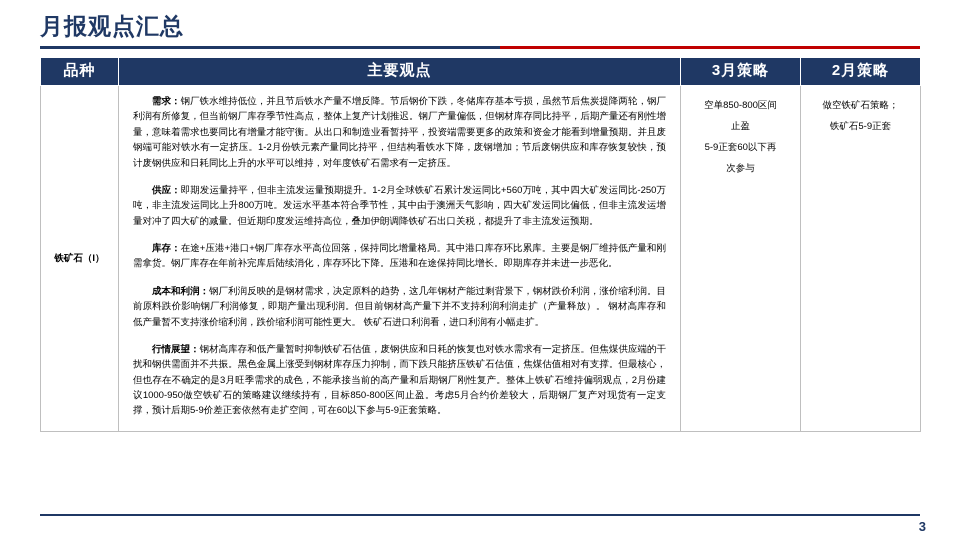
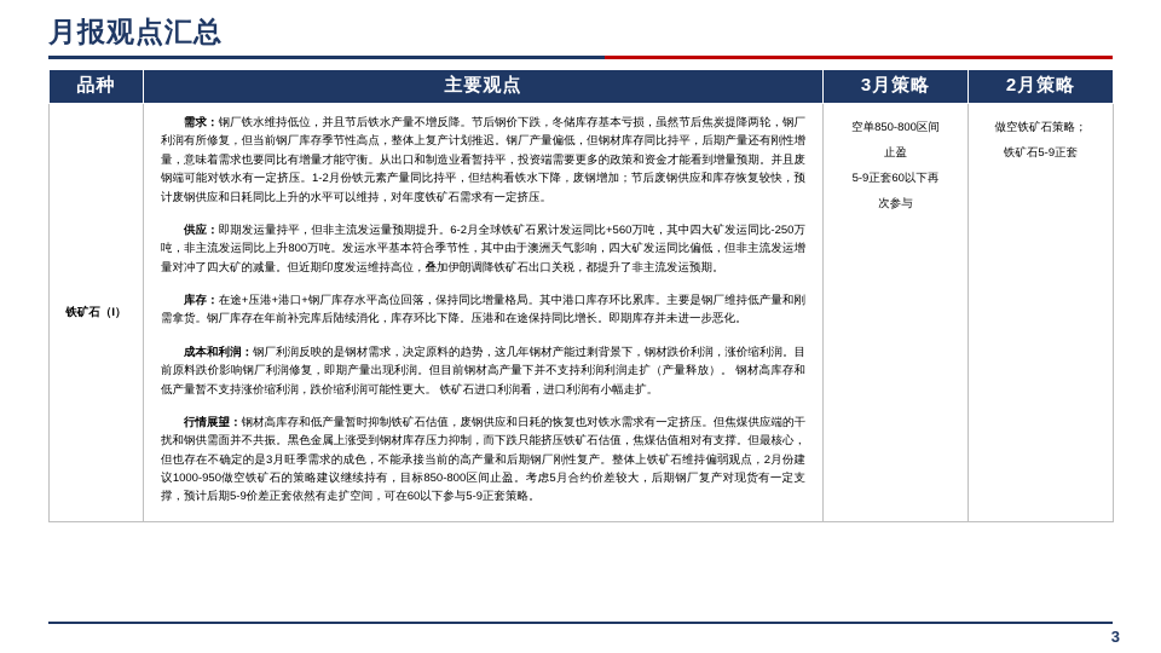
  月报观点汇总
  品种	主要观点	3月策略	2月策略
- 铁矿石（I）	需求：钢厂铁水维持低位，并且节后铁水产量不增反降。节后钢价下跌，冬储库存基本亏损，虽然节后焦炭提降两轮，钢厂利润有所修复，但当前钢厂库存季节性高点，整体上复产计划推迟。钢厂产量偏低，但钢材库存同比持平，后期产量还有刚性增量，意味着需求也要同比有增量才能守衡。从出口和制造业看暂持平，投资端需要更多的政策和资金才能看到增量预期。并且废钢端可能对铁水有一定挤压。1-2月份铁元素产量同比持平，但结构看铁水下降，废钢增加；节后废钢供应和库存恢复较快，预计废钢供应和日耗同比上升的水平可以维持，对年度铁矿石需求有一定挤压。 供应：即期发运量持平，但非主流发运量预期提升。1-2月全球铁矿石累计发运同比+560万吨，其中四大矿发运同比-250万吨，非主流发运同比上升800万吨。发运水平基本符合季节性，其中由于澳洲天气影响，四大矿发运同比偏低，但非主流发运增量对冲了四大矿的减量。但近期印度发运维持高位，叠加伊朗调降铁矿石出口关税，都提升了非主流发运预期。 库存：在途+压港+港口+钢厂库存水平高位回落，保持同比增量格局。其中港口库存环比累库。主要是钢厂维持低产量和刚需拿货。钢厂库存在年前补完库后陆续消化，库存环比下降。压港和在途保持同比增长。即期库存并未进一步恶化。 成本和利润：钢厂利润反映的是钢材需求，决定原料的趋势，这几年钢材产能过剩背景下，钢材跌价利润，涨价缩利润。目前原料跌价影响钢厂利润修复，即期产量出现利润。但目前钢材高产量下并不支持利润利润走扩（产量释放）。 钢材高库存和低产量暂不支持涨价缩利润，跌价缩利润可能性更大。 铁矿石进口利润看，进口利润有小幅走扩。 行情展望：钢材高库存和低产量暂时抑制铁矿石估值，废钢供应和日耗的恢复也对铁水需求有一定挤压。但焦煤供应端的干扰和钢供需面并不共振。黑色金属上涨受到钢材库存压力抑制，而下跌只能挤压铁矿石估值，焦煤估值相对有支撑。但最核心，但也存在不确定的是3月旺季需求的成色，不能承接当前的高产量和后期钢厂刚性复产。整体上铁矿石维持偏弱观点，2月份建议1000-950做空铁矿石的策略建议继续持有，目标850-800区间止盈。考虑5月合约价差较大，后期钢厂复产对现货有一定支撑，预计后期5-9价差正套依然有走扩空间，可在60以下参与5-9正套策略。	空单850-800区间 止盈 5-9正套60以下再 次参与	做空铁矿石策略； 铁矿石5-9正套
+ 铁矿石（I）	需求：钢厂铁水维持低位，并且节后铁水产量不增反降。节后钢价下跌，冬储库存基本亏损，虽然节后焦炭提降两轮，钢厂利润有所修复，但当前钢厂库存季节性高点，整体上复产计划推迟。钢厂产量偏低，但钢材库存同比持平，后期产量还有刚性增量，意味着需求也要同比有增量才能守衡。从出口和制造业看暂持平，投资端需要更多的政策和资金才能看到增量预期。并且废钢端可能对铁水有一定挤压。1-2月份铁元素产量同比持平，但结构看铁水下降，废钢增加；节后废钢供应和库存恢复较快，预计废钢供应和日耗同比上升的水平可以维持，对年度铁矿石需求有一定挤压。 供应：即期发运量持平，但非主流发运量预期提升。6-2月全球铁矿石累计发运同比+560万吨，其中四大矿发运同比-250万吨，非主流发运同比上升800万吨。发运水平基本符合季节性，其中由于澳洲天气影响，四大矿发运同比偏低，但非主流发运增量对冲了四大矿的减量。但近期印度发运维持高位，叠加伊朗调降铁矿石出口关税，都提升了非主流发运预期。 库存：在途+压港+港口+钢厂库存水平高位回落，保持同比增量格局。其中港口库存环比累库。主要是钢厂维持低产量和刚需拿货。钢厂库存在年前补完库后陆续消化，库存环比下降。压港和在途保持同比增长。即期库存并未进一步恶化。 成本和利润：钢厂利润反映的是钢材需求，决定原料的趋势，这几年钢材产能过剩背景下，钢材跌价利润，涨价缩利润。目前原料跌价影响钢厂利润修复，即期产量出现利润。但目前钢材高产量下并不支持利润利润走扩（产量释放）。 钢材高库存和低产量暂不支持涨价缩利润，跌价缩利润可能性更大。 铁矿石进口利润看，进口利润有小幅走扩。 行情展望：钢材高库存和低产量暂时抑制铁矿石估值，废钢供应和日耗的恢复也对铁水需求有一定挤压。但焦煤供应端的干扰和钢供需面并不共振。黑色金属上涨受到钢材库存压力抑制，而下跌只能挤压铁矿石估值，焦煤估值相对有支撑。但最核心，但也存在不确定的是3月旺季需求的成色，不能承接当前的高产量和后期钢厂刚性复产。整体上铁矿石维持偏弱观点，2月份建议1000-950做空铁矿石的策略建议继续持有，目标850-800区间止盈。考虑5月合约价差较大，后期钢厂复产对现货有一定支撑，预计后期5-9价差正套依然有走扩空间，可在60以下参与5-9正套策略。	空单850-800区间 止盈 5-9正套60以下再 次参与	做空铁矿石策略； 铁矿石5-9正套
  3
